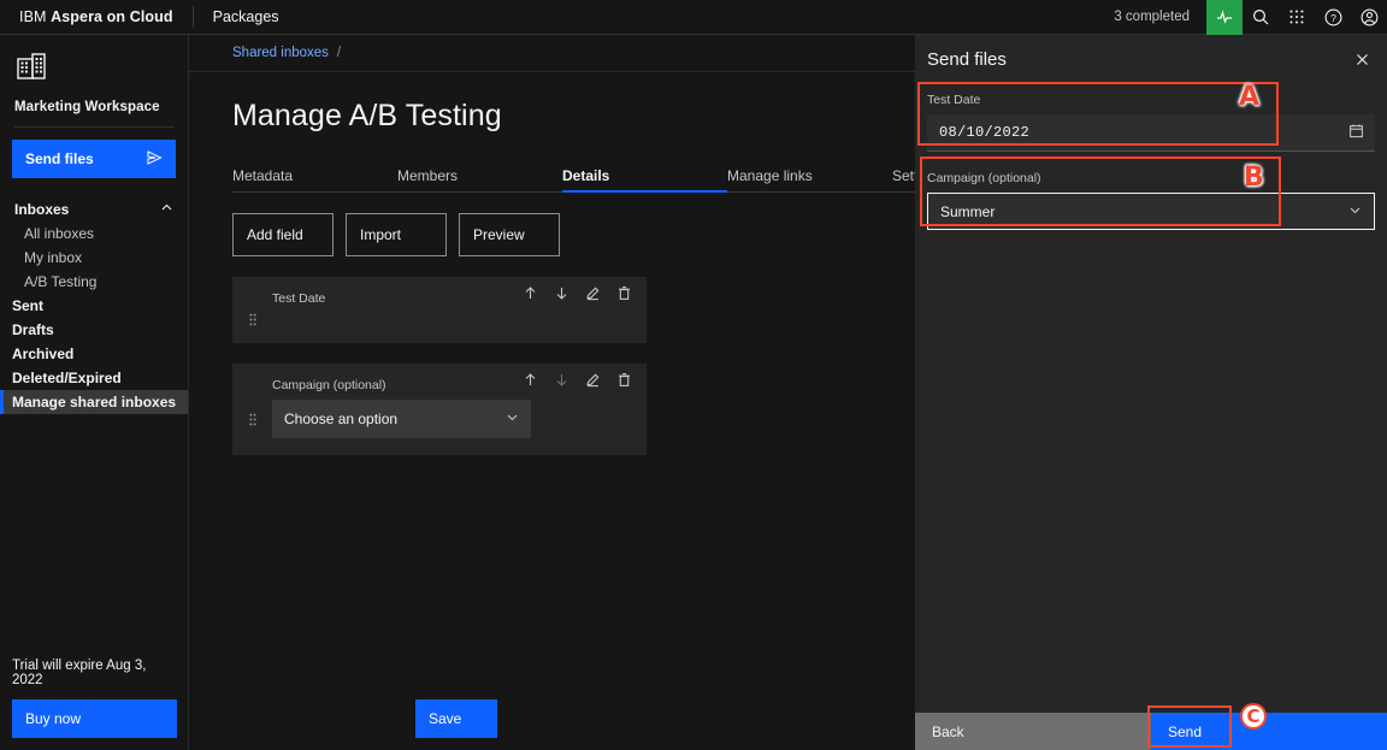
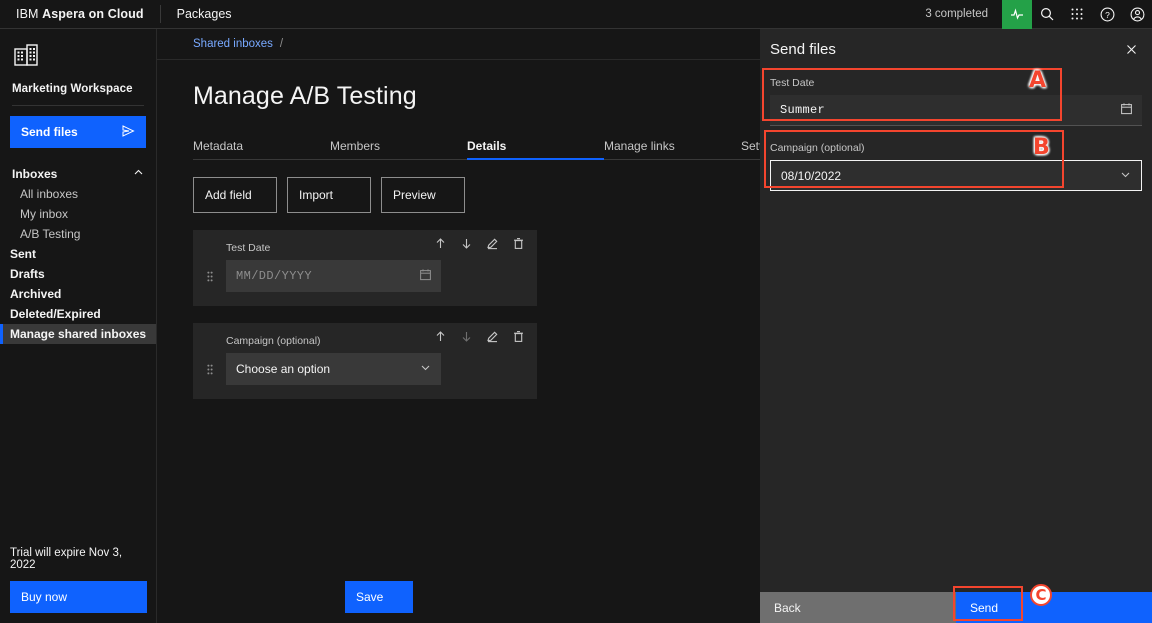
  IBM Aspera on Cloud
  Packages
  3 completed
  ?
  Marketing Workspace
  Send files
  Inboxes
  All inboxes
  My inbox
  A/B Testing
  Sent
  Drafts
  Archived
  Deleted/Expired
  Manage shared inboxes
- Trial will expire Aug 3, 2022
+ Trial will expire Nov 3, 2022
  Buy now
  Shared inboxes
  /
  Manage A/B Testing
  Metadata
  Members
  Details
  Manage links
  Add field
  Import
  Preview
  Test Date
+ MM/DD/YYYY
  Campaign (optional)
  Choose an option
  Save
  Send files
  Test Date
- 08/10/2022
+ Summer
  Campaign (optional)
- Summer
+ 08/10/2022
  Back
  Send
  A
  B
  C
